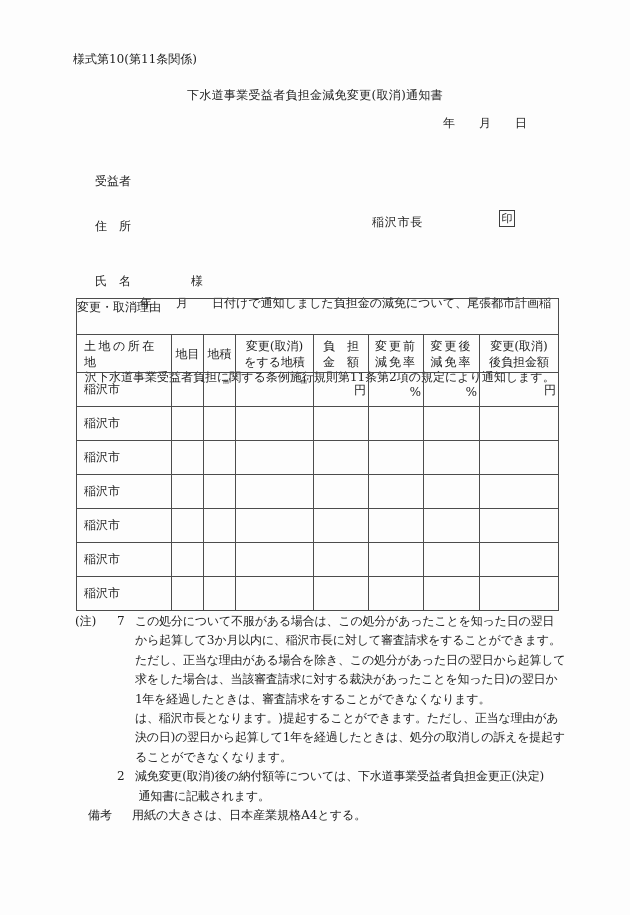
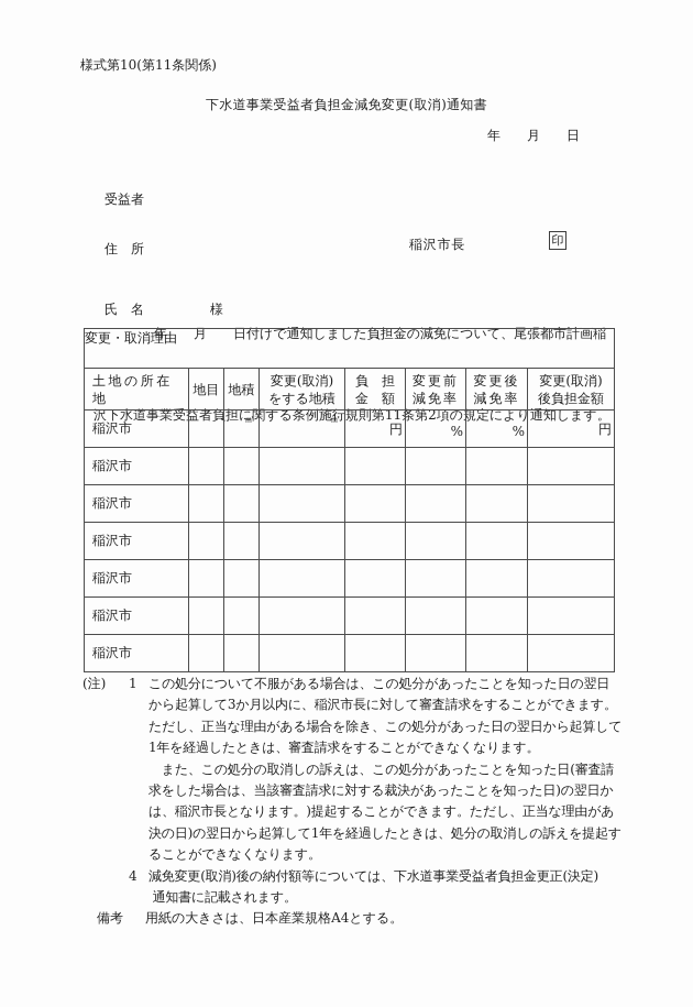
  様式第10(第11条関係)
  下水道事業受益者負担金減免変更(取消)通知書
  年 月 日
  受益者
  住 所
  氏 名 様
  稲沢市長
  印
  年 月 日付けで通知しました負担金の減免について、尾張都市計画稲
  沢下水道事業受益者負担に関する条例施行規則第11条第2項の規定により通知します。
  変更・取消理由
  土地の所在地	地目	地積	変更(取消) をする地積	負 担 金 額	変更前 減免率	変更後 減免率	変更(取消) 後負担金額
  稲沢市		㎡	㎡	円	%	%	円
  稲沢市
  稲沢市
  稲沢市
  稲沢市
  稲沢市
  稲沢市
  (注)
- 7
+ 1
  この処分について不服がある場合は、この処分があったことを知った日の翌日
  から起算して3か月以内に、稲沢市長に対して審査請求をすることができます。
  ただし、正当な理由がある場合を除き、この処分があった日の翌日から起算して
- 求をした場合は、当該審査請求に対する裁決があったことを知った日)の翌日か
+ 1年を経過したときは、審査請求をすることができなくなります。
+ また、この処分の取消しの訴えは、この処分があったことを知った日(審査請
- 1年を経過したときは、審査請求をすることができなくなります。
+ 求をした場合は、当該審査請求に対する裁決があったことを知った日)の翌日か
  は、稲沢市長となります。)提起することができます。ただし、正当な理由があ
  決の日)の翌日から起算して1年を経過したときは、処分の取消しの訴えを提起す
  ることができなくなります。
- 2
+ 4
  減免変更(取消)後の納付額等については、下水道事業受益者負担金更正(決定)
  通知書に記載されます。
  備考
  用紙の大きさは、日本産業規格A4とする。
